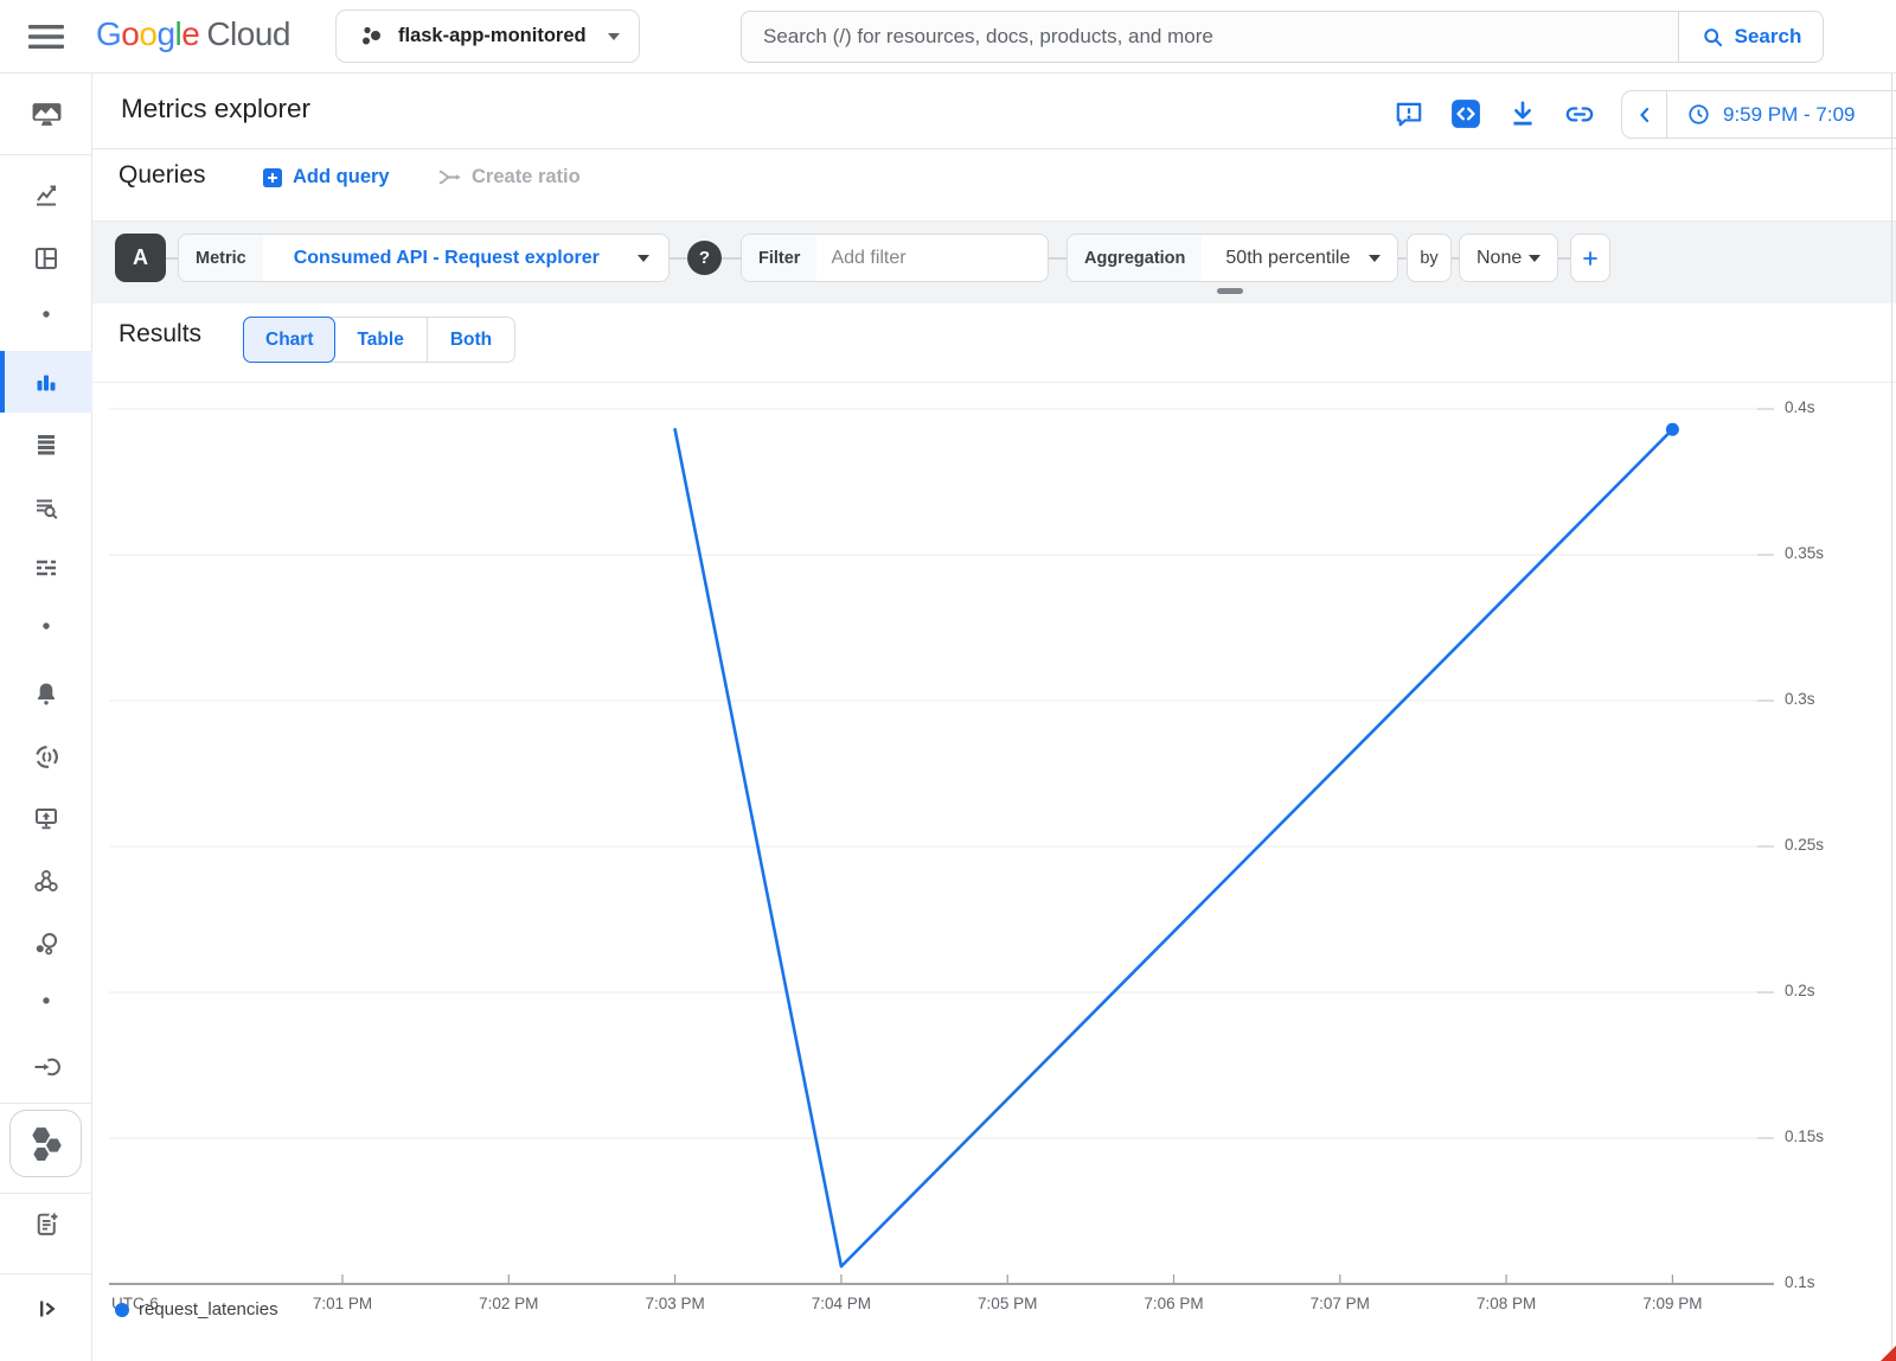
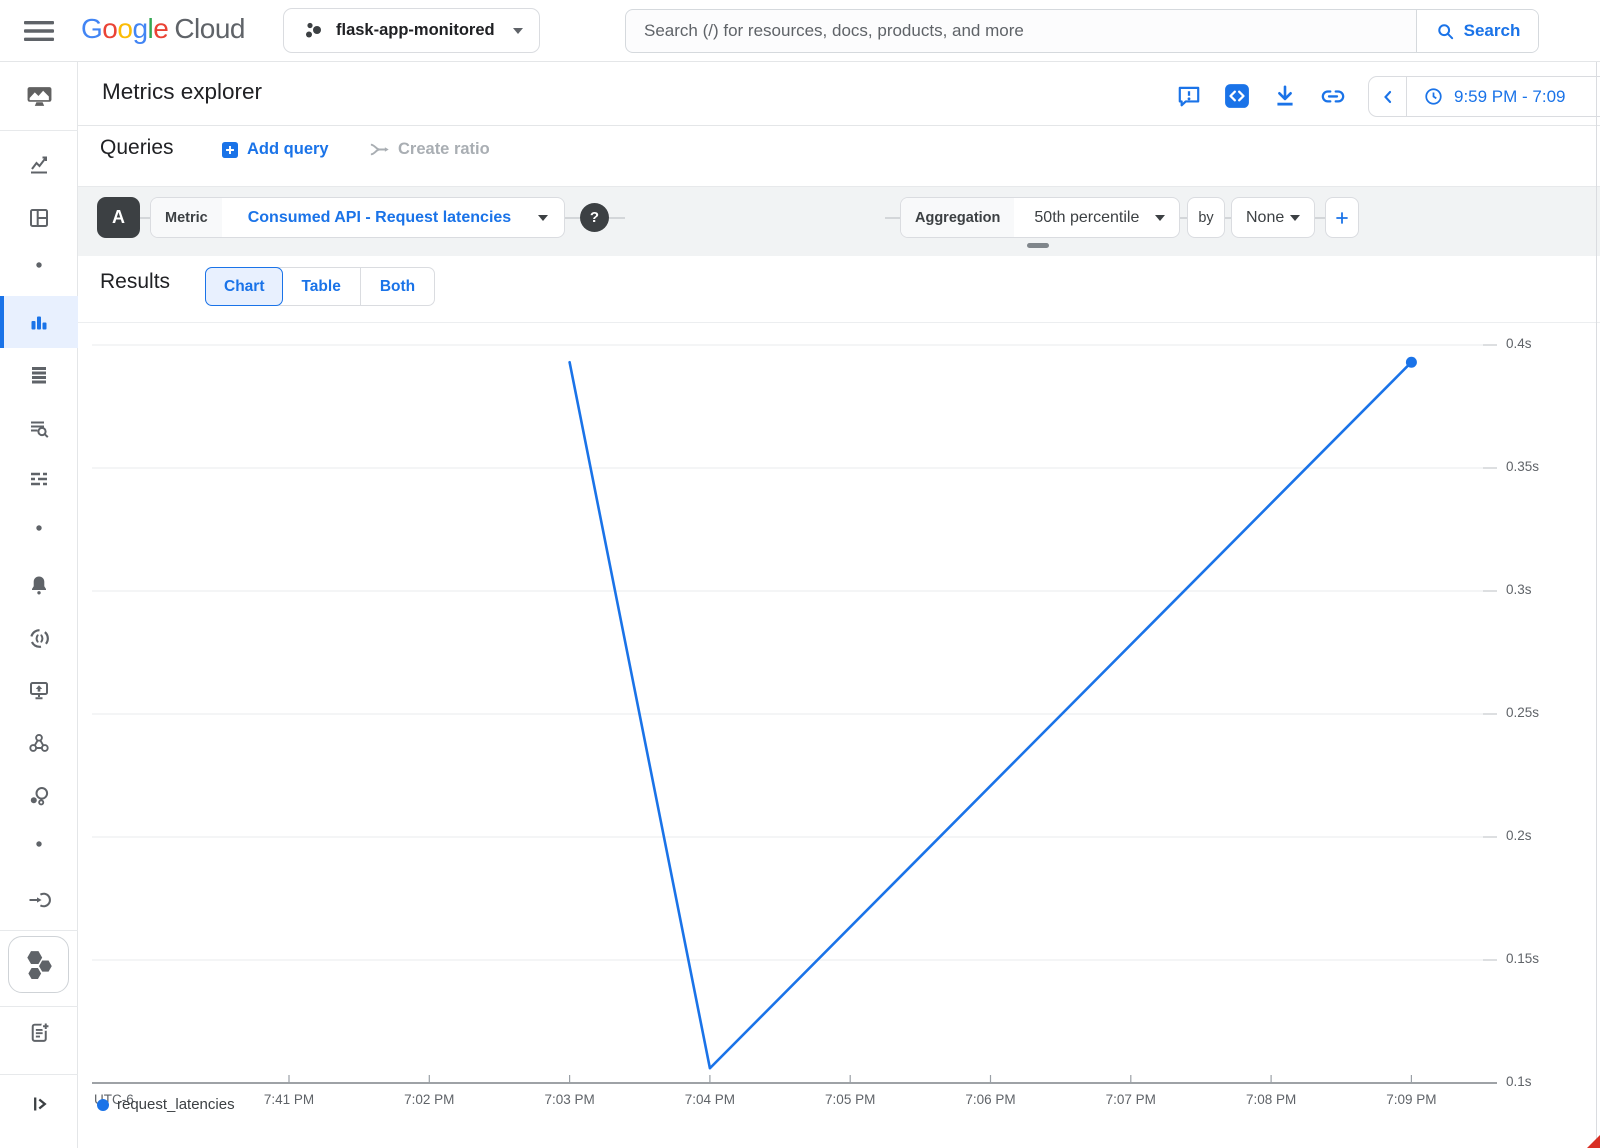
  Google Cloud
  flask-app-monitored
  Search (/) for resources, docs, products, and more
  Search
  Metrics explorer
  9:59 PM - 7:09
  Queries
  Add query
  Create ratio
  A
  Metric
- Consumed API - Request explorer
+ Consumed API - Request latencies
  ?
- Filter
- Add filter
  Aggregation
  50th percentile
  by
  None
  Results
  Chart
  Table
  Both
  0.4s
  0.35s
  0.3s
  0.25s
  0.2s
  0.15s
  0.1s
  TC-6
- 7:01 PM
+ 7:41 PM
  7:02 PM
  7:03 PM
  7:04 PM
  7:05 PM
  7:06 PM
  7:07 PM
  7:08 PM
  7:09 PM
  request_latencies
